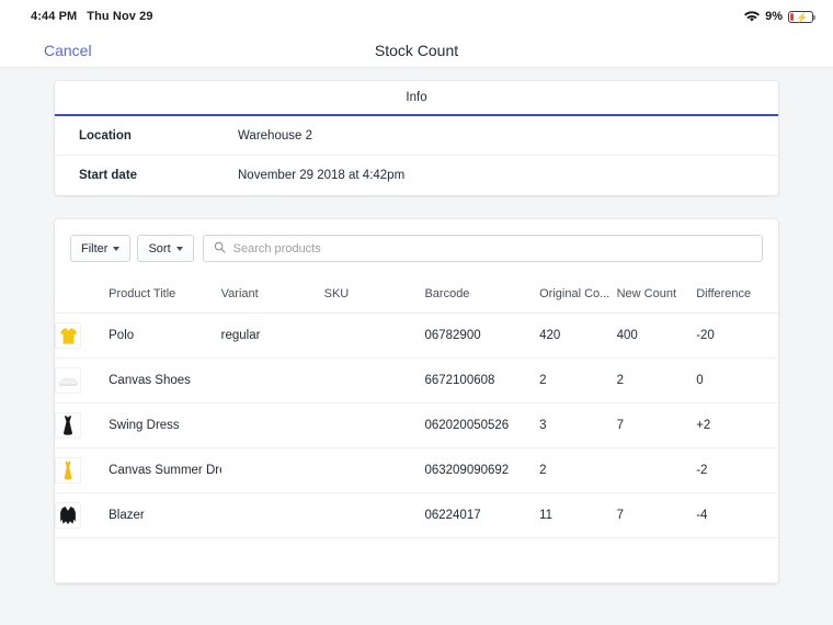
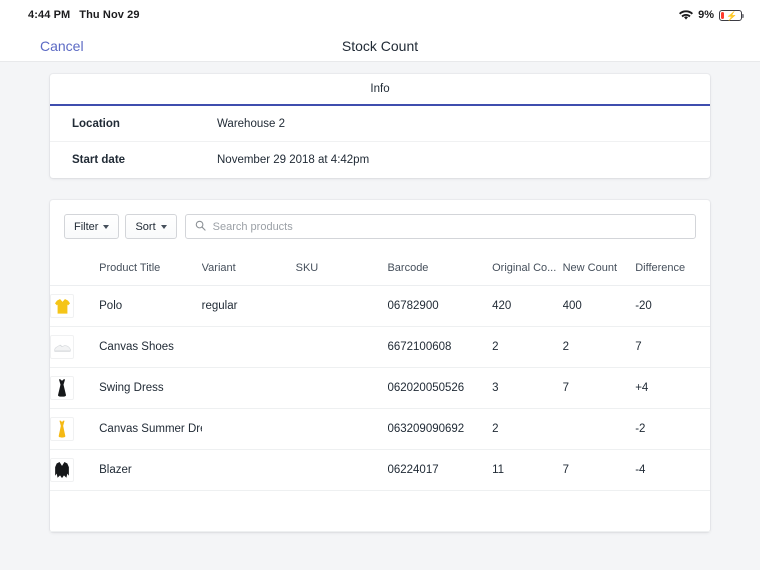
  4:44 PM
  Thu Nov 29
  9%
  ⚡
  Cancel
  Stock Count
  Info
  Location
  Warehouse 2
  Start date
  November 29 2018 at 4:42pm
  Filter
  Sort
  Search products
  	Product Title	Variant	SKU	Barcode	Original Co...	New Count	Difference
  	Polo	regular		06782900	420	400	-20
- 	Canvas Shoes			6672100608	2	2	0
+ 	Canvas Shoes			6672100608	2	2	7
- 	Swing Dress			062020050526	3	7	+2
+ 	Swing Dress			062020050526	3	7	+4
  	Canvas Summer Dr			063209090692	2		-2
  	Blazer			06224017	11	7	-4
